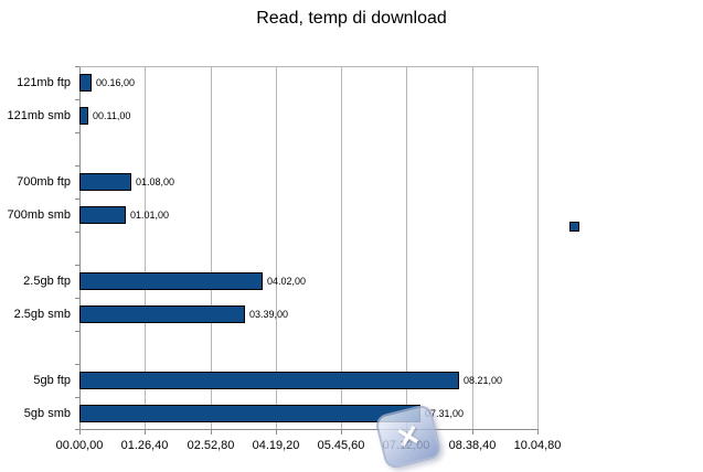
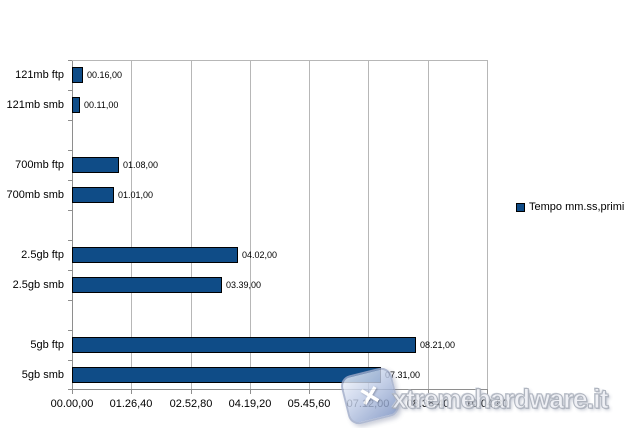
- Read, temp di download
  00.00,00
  01.26,40
  02.52,80
  04.19,20
  05.45,60
  07.12,00
  08.38,40
  10.04,80
  00.16,00
  121mb ftp
  00.11,00
  121mb smb
  01.08,00
  700mb ftp
  01.01,00
  700mb smb
  04.02,00
  2.5gb ftp
  03.39,00
  2.5gb smb
  08.21,00
  5gb ftp
  07.31,00
  5gb smb
+ Tempo mm.ss,primi
+ xtremehardware.it
